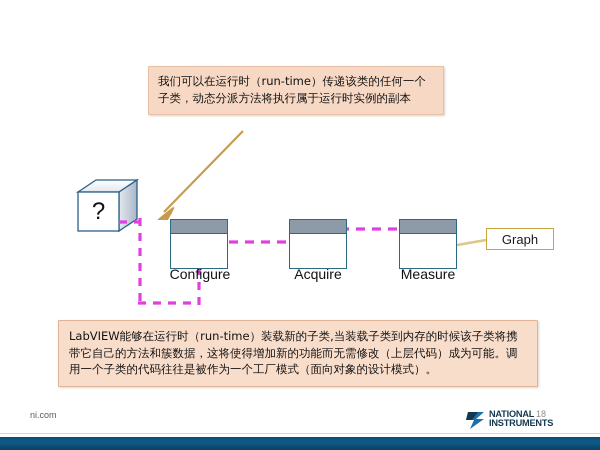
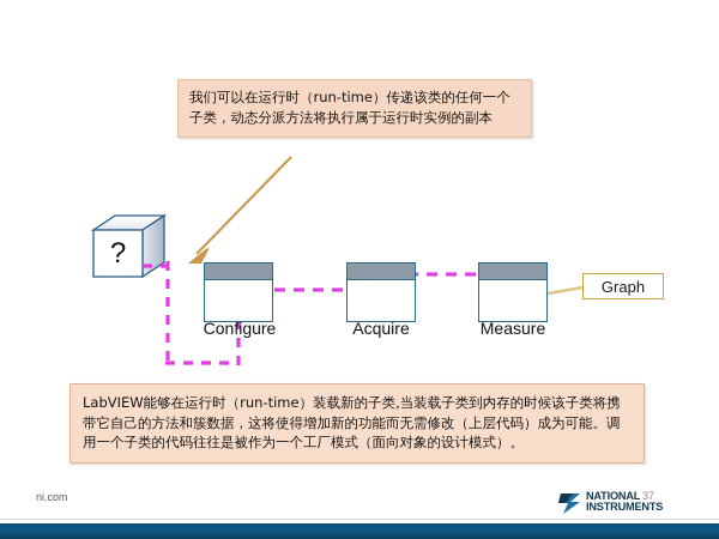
  ?
  Configure
  Acquire
  Measure
  Graph
  我们可以在运行时（run-time）传递该类的任何一个子类，动态分派方法将执行属于运行时实例的副本
  LabVIEW能够在运行时（run-time）装载新的子类,当装载子类到内存的时候该子类将携带它自己的方法和簇数据，这将使得增加新的功能而无需修改（上层代码）成为可能。调用一个子类的代码往往是被作为一个工厂模式（面向对象的设计模式）。
  ni.com
  NATIONAL
  INSTRUMENTS
- 18
+ 37
